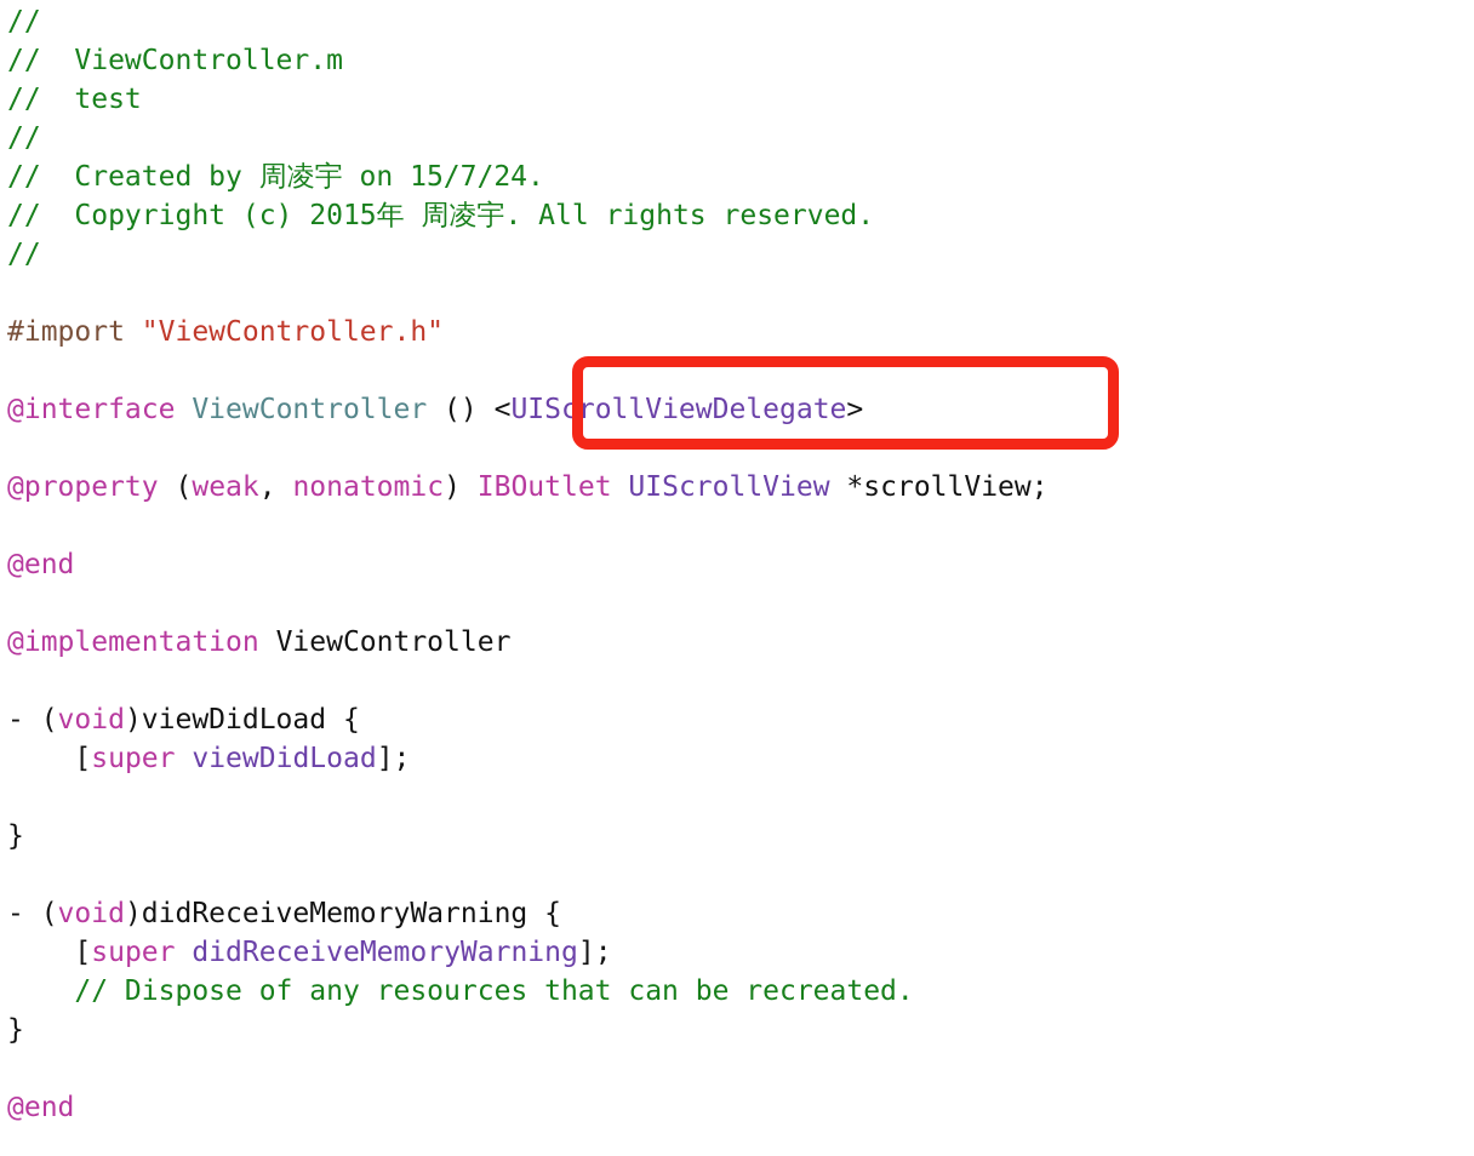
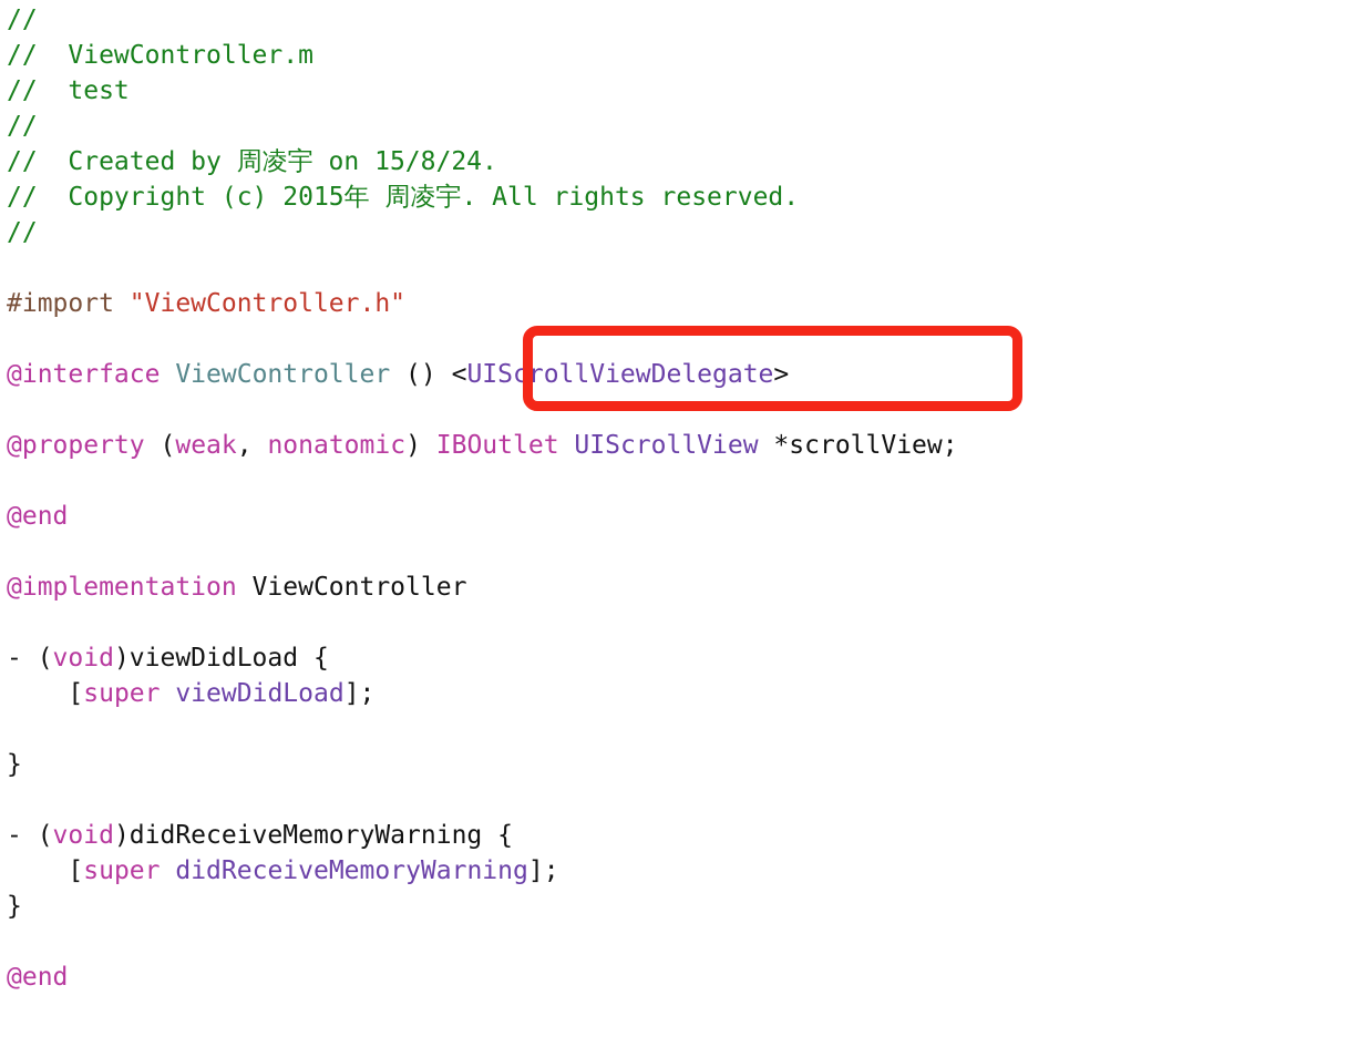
  //
  // ViewController.m
  // test
  //
- // Created by 周凌宇 on 15/7/24.
+ // Created by 周凌宇 on 15/8/24.
  // Copyright (c) 2015年 周凌宇. All rights reserved.
  //
  #import "ViewController.h"
  @interface ViewController () <UIScrollViewDelegate>
  @property (weak, nonatomic) IBOutlet UIScrollView *scrollView;
  @end
  @implementation ViewController
  - (void)viewDidLoad {
  [super viewDidLoad];
  }
  - (void)didReceiveMemoryWarning {
  [super didReceiveMemoryWarning];
- // Dispose of any resources that can be recreated.
  }
  @end
